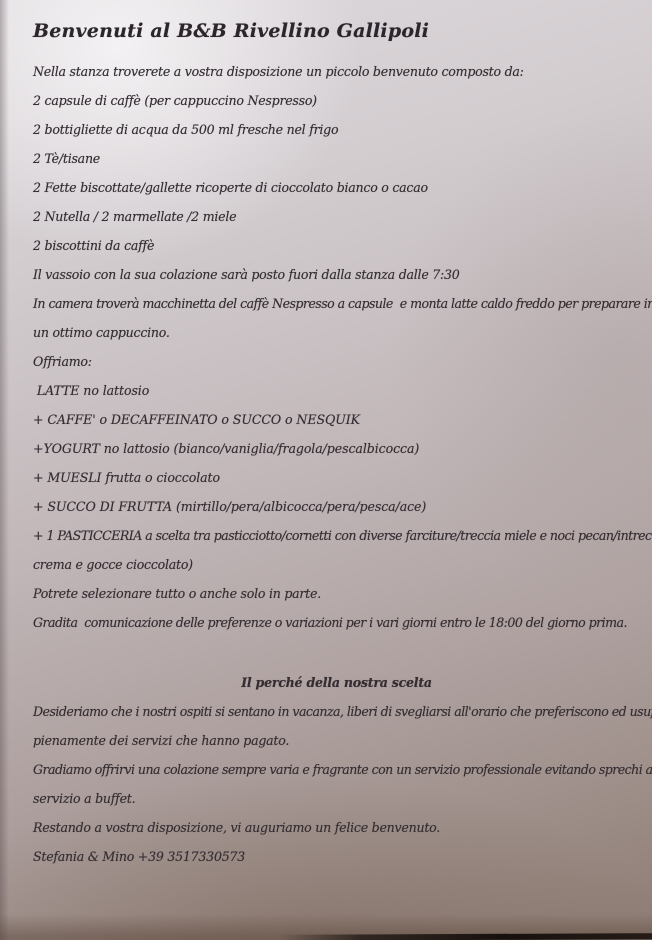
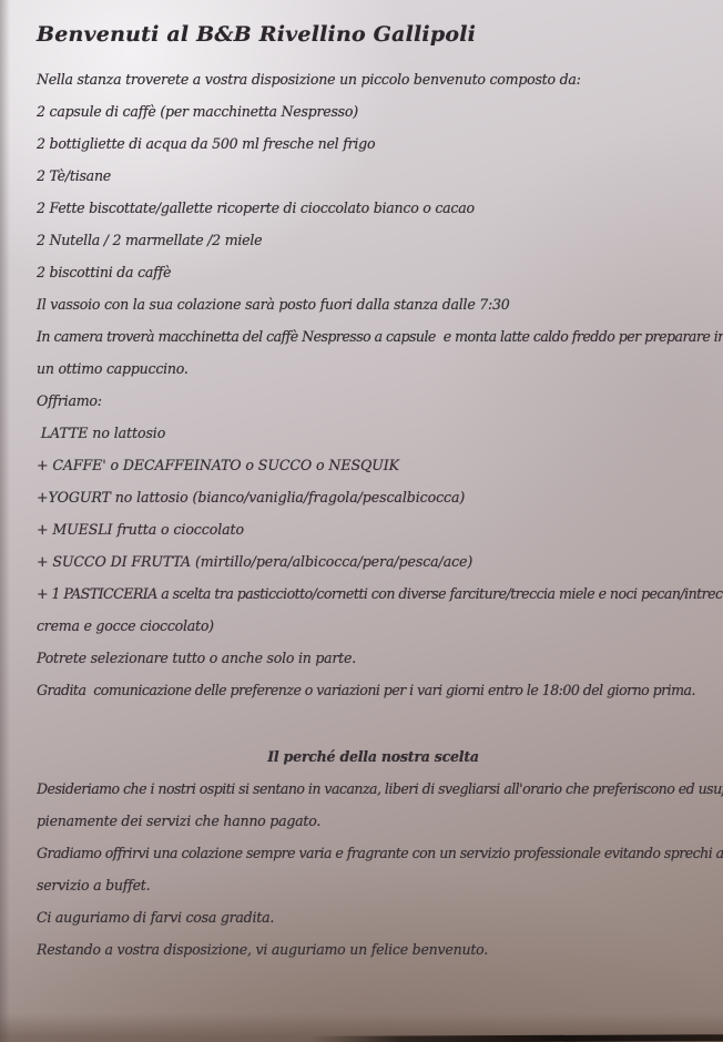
  Benvenuti al B&B Rivellino Gallipoli
  Nella stanza troverete a vostra disposizione un piccolo benvenuto composto da:
- 2 capsule di caffè (per cappuccino Nespresso)
+ 2 capsule di caffè (per macchinetta Nespresso)
  2 bottigliette di acqua da 500 ml fresche nel frigo
  2 Tè/tisane
  2 Fette biscottate/gallette ricoperte di cioccolato bianco o cacao
  2 Nutella / 2 marmellate /2 miele
  2 biscottini da caffè
  Il vassoio con la sua colazione sarà posto fuori dalla stanza dalle 7:30
  In camera troverà macchinetta del caffè Nespresso a capsule e monta latte caldo freddo per preparare in
  un ottimo cappuccino.
  Offriamo:
  LATTE no lattosio
  + CAFFE' o DECAFFEINATO o SUCCO o NESQUIK
  +YOGURT no lattosio (bianco/vaniglia/fragola/pescalbicocca)
  + MUESLI frutta o cioccolato
  + SUCCO DI FRUTTA (mirtillo/pera/albicocca/pera/pesca/ace)
  + 1 PASTICCERIA a scelta tra pasticciotto/cornetti con diverse farciture/treccia miele e noci pecan/intrec
  crema e gocce cioccolato)
  Potrete selezionare tutto o anche solo in parte.
  Gradita comunicazione delle preferenze o variazioni per i vari giorni entro le 18:00 del giorno prima.
  Il perché della nostra scelta
  Desideriamo che i nostri ospiti si sentano in vacanza, liberi di svegliarsi all'orario che preferiscono ed usu
  pienamente dei servizi che hanno pagato.
  Gradiamo offrirvi una colazione sempre varia e fragrante con un servizio professionale evitando sprechi a
  servizio a buffet.
+ Ci auguriamo di farvi cosa gradita.
  Restando a vostra disposizione, vi auguriamo un felice benvenuto.
- Stefania & Mino +39 3517330573
